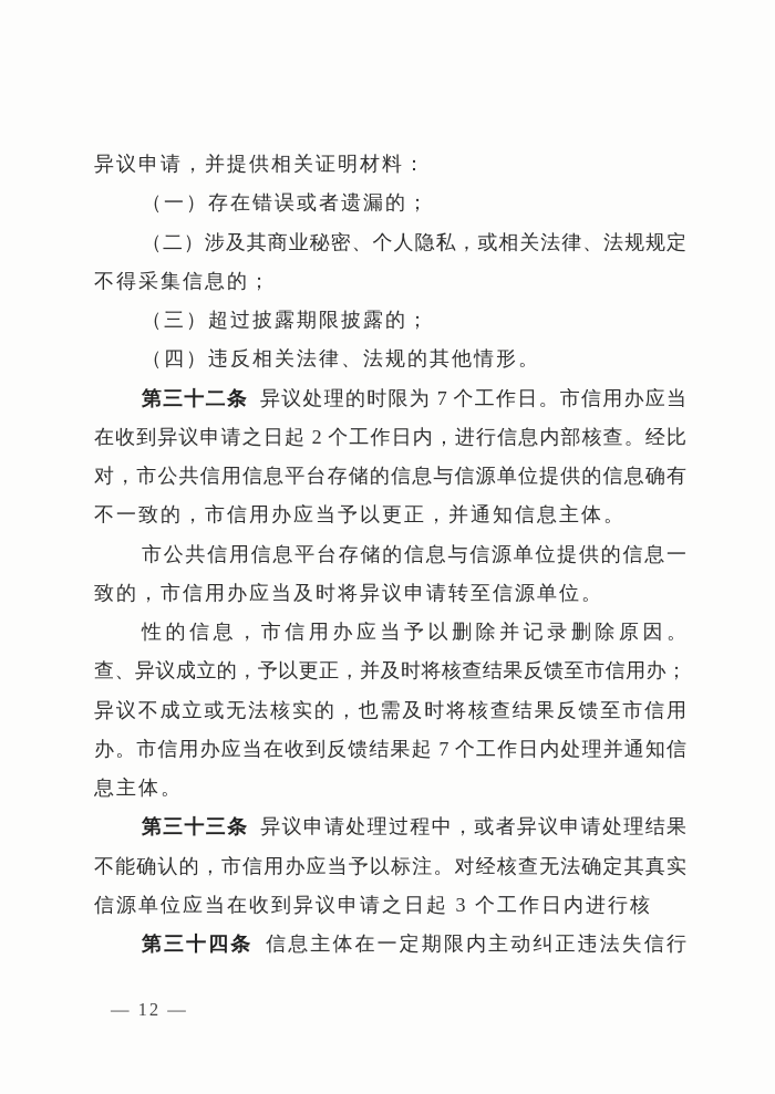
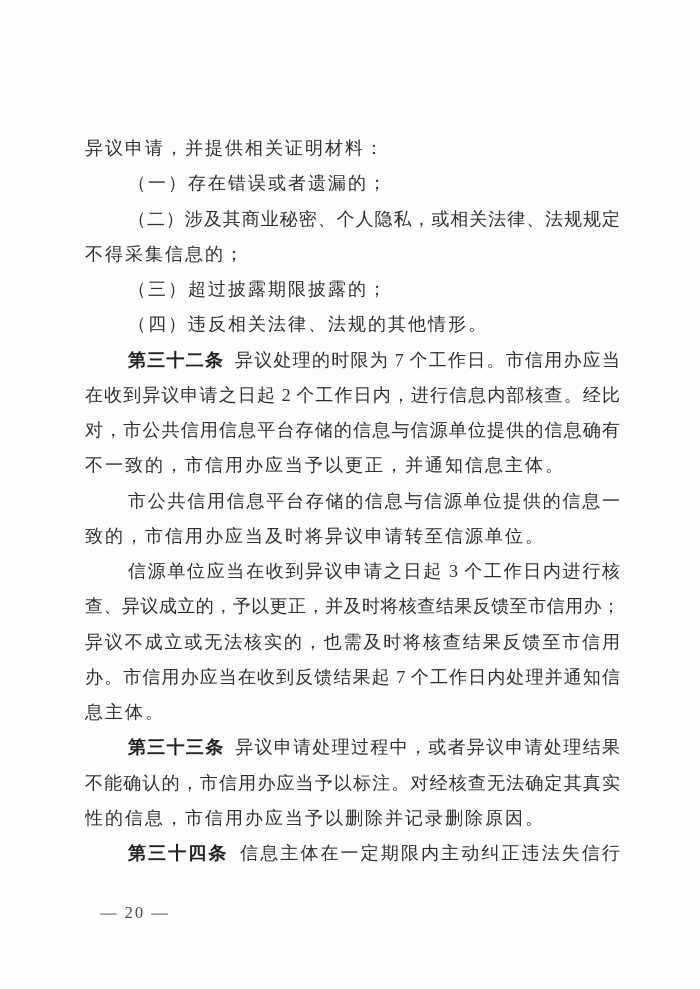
  异议申请，并提供相关证明材料：
  （一）存在错误或者遗漏的；
  （二）涉及其商业秘密、个人隐私，或相关法律、法规规定
  不得采集信息的；
  （三）超过披露期限披露的；
  （四）违反相关法律、法规的其他情形。
  第三十二条 异议处理的时限为 7 个工作日。市信用办应当
  在收到异议申请之日起 2 个工作日内，进行信息内部核查。经比
  对，市公共信用信息平台存储的信息与信源单位提供的信息确有
  不一致的，市信用办应当予以更正，并通知信息主体。
  市公共信用信息平台存储的信息与信源单位提供的信息一
  致的，市信用办应当及时将异议申请转至信源单位。
- 性的信息，市信用办应当予以删除并记录删除原因。
+ 信源单位应当在收到异议申请之日起 3 个工作日内进行核
  查、异议成立的，予以更正，并及时将核查结果反馈至市信用办；
  异议不成立或无法核实的，也需及时将核查结果反馈至市信用
  办。市信用办应当在收到反馈结果起 7 个工作日内处理并通知信
  息主体。
  第三十三条 异议申请处理过程中，或者异议申请处理结果
  不能确认的，市信用办应当予以标注。对经核查无法确定其真实
- 信源单位应当在收到异议申请之日起 3 个工作日内进行核
+ 性的信息，市信用办应当予以删除并记录删除原因。
  第三十四条 信息主体在一定期限内主动纠正违法失信行
- — 12 —
+ — 20 —
